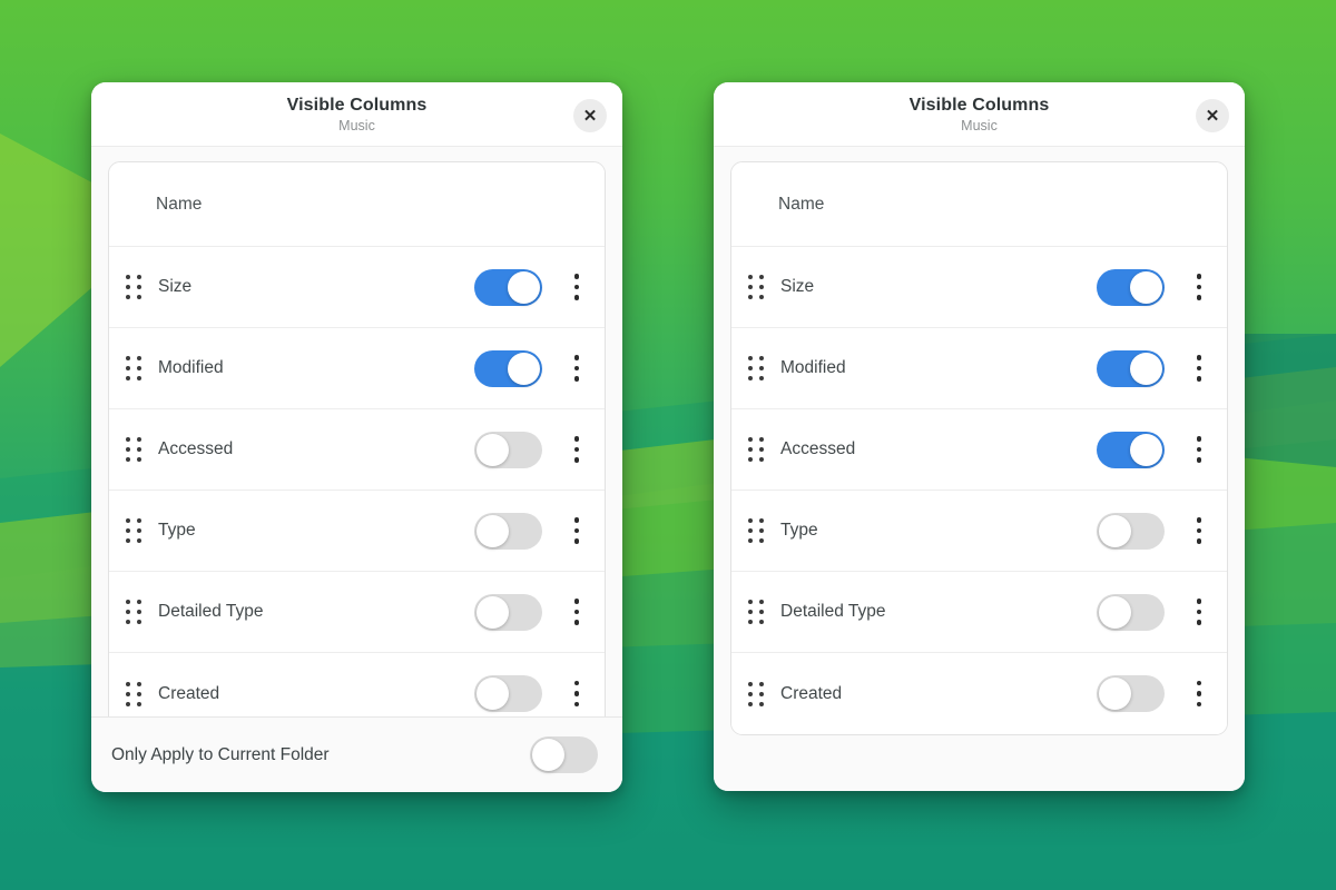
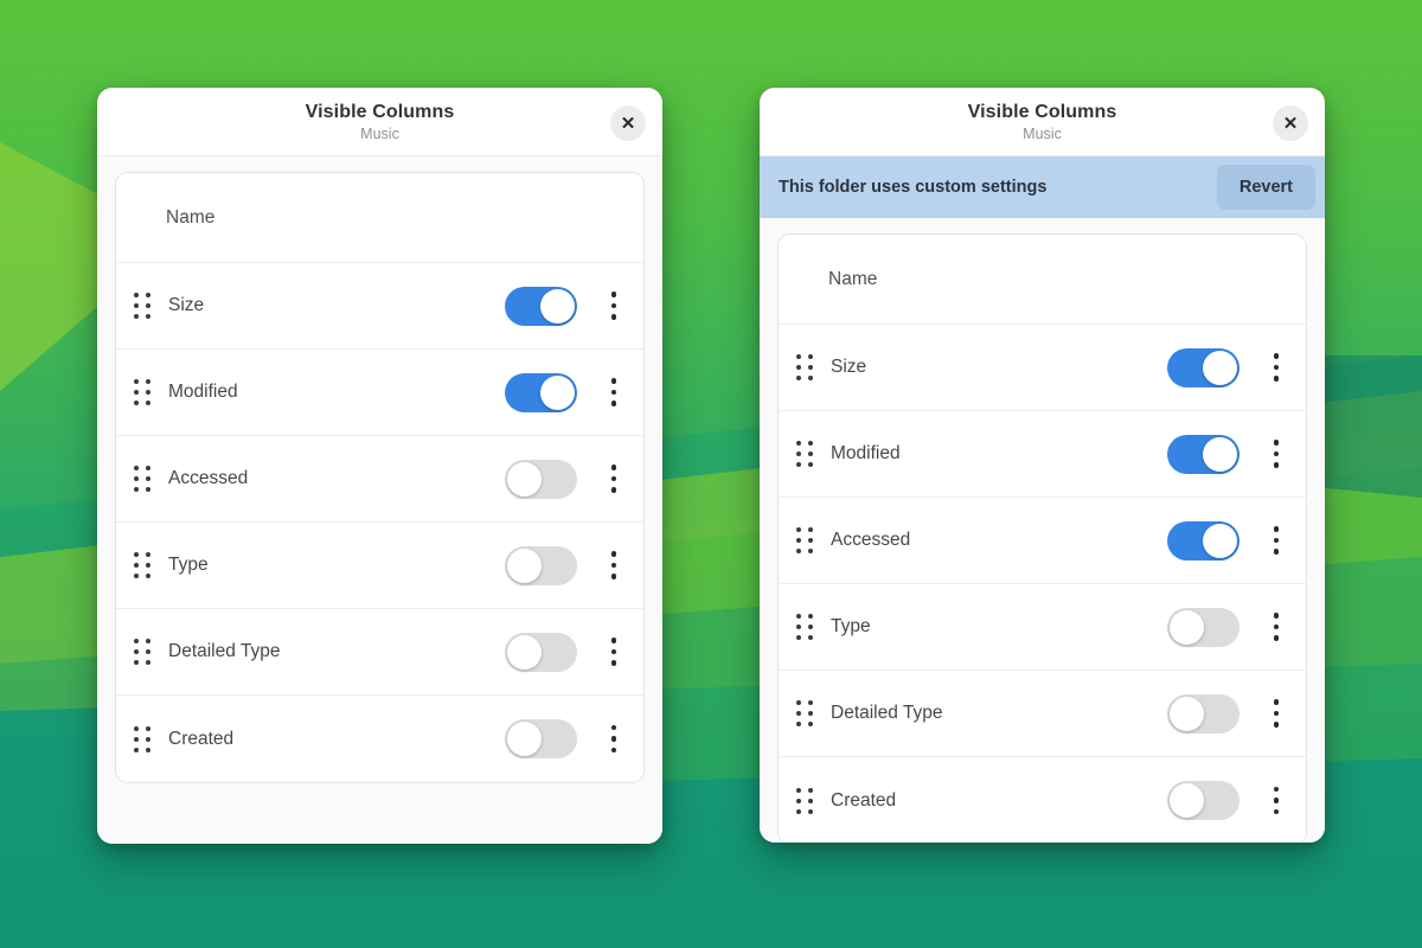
  Visible Columns
  Music
  ✕
  Name
  Size
  Modified
  Accessed
  Type
  Detailed Type
  Created
- Only Apply to Current Folder
  Visible Columns
  Music
  ✕
+ This folder uses custom settings
+ Revert
  Name
  Size
  Modified
  Accessed
  Type
  Detailed Type
  Created
